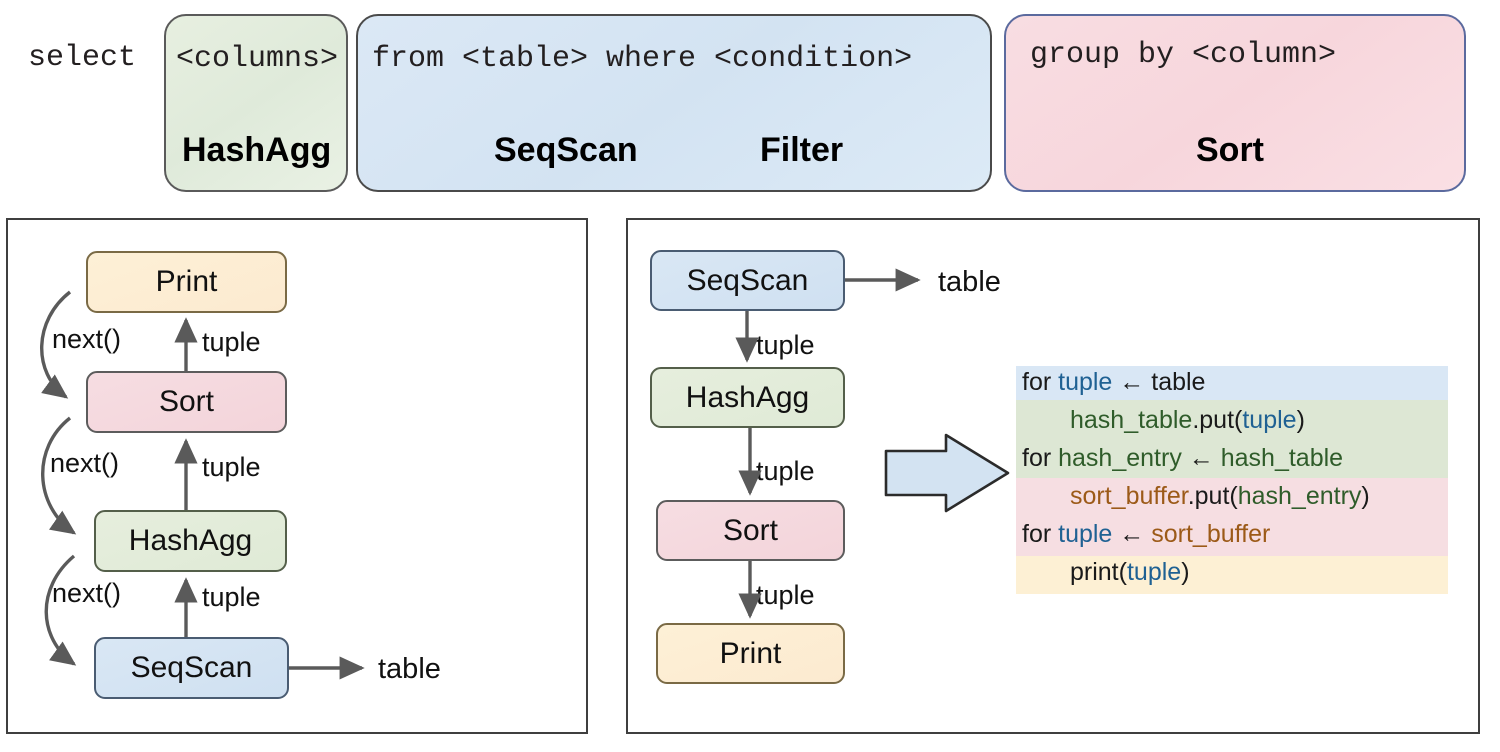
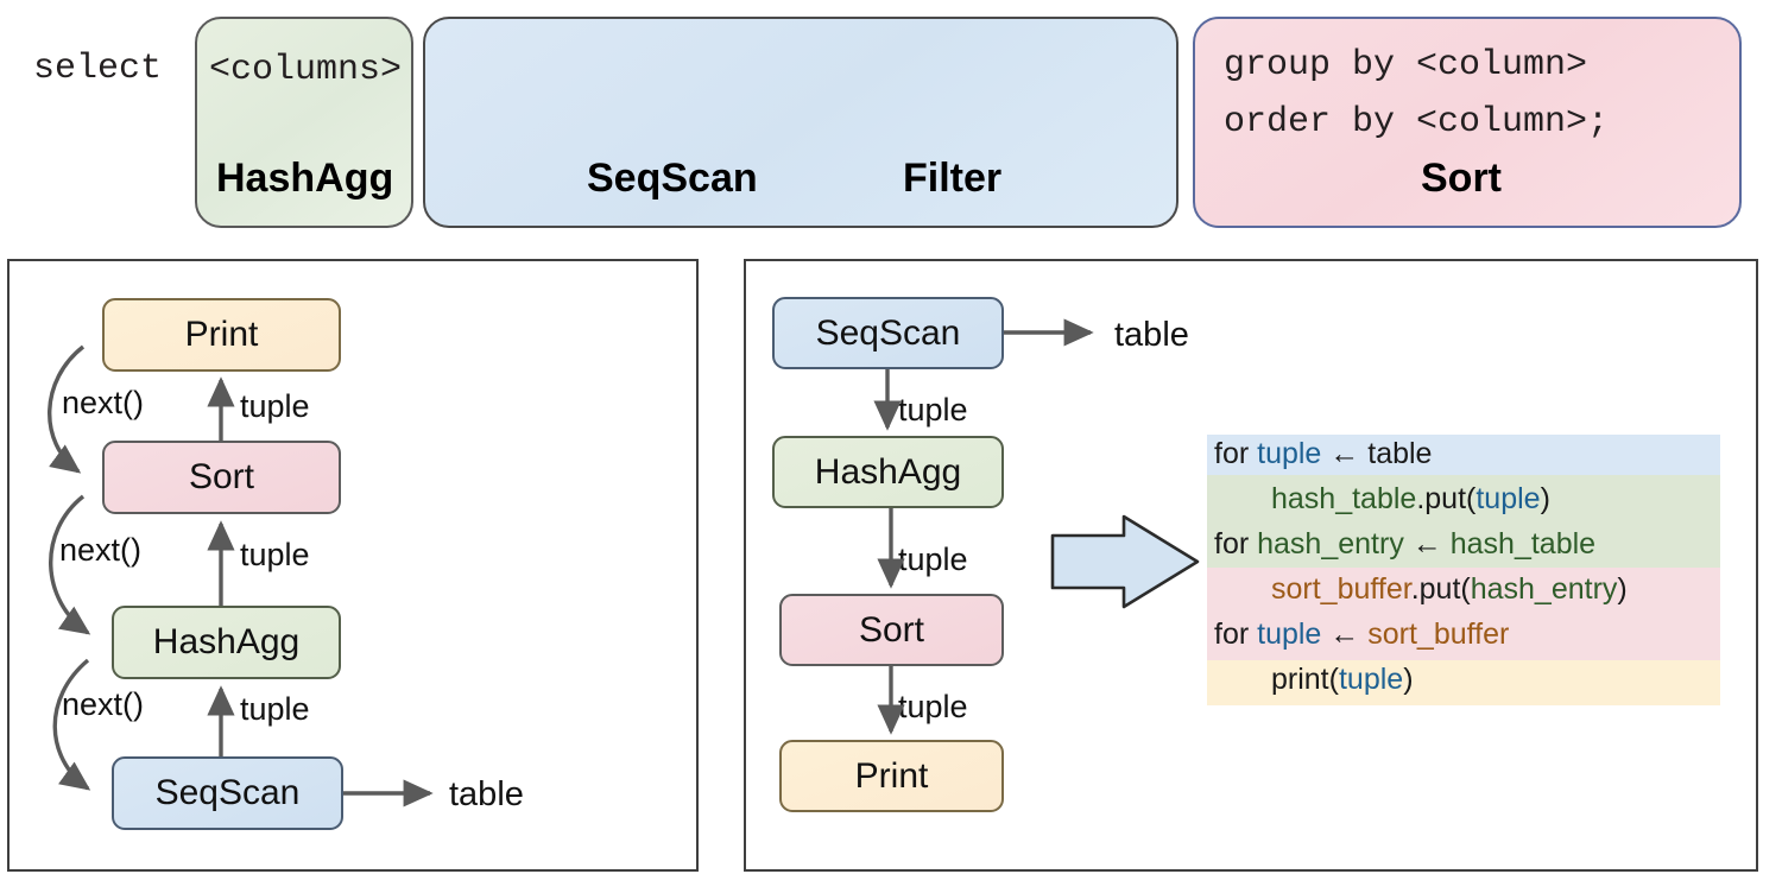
  select
  <columns>
  HashAgg
- from <table> where <condition>
  SeqScan
  Filter
  group by <column>
+ order by <column>;
  Sort
  Print
  Sort
  HashAgg
  SeqScan
  next()
  next()
  next()
  tuple
  tuple
  tuple
  table
  SeqScan
  HashAgg
  Sort
  Print
  tuple
  tuple
  tuple
  table
  for tuple ← table
  hash_table.put(tuple)
  for hash_entry ← hash_table
  sort_buffer.put(hash_entry)
  for tuple ← sort_buffer
  print(tuple)
